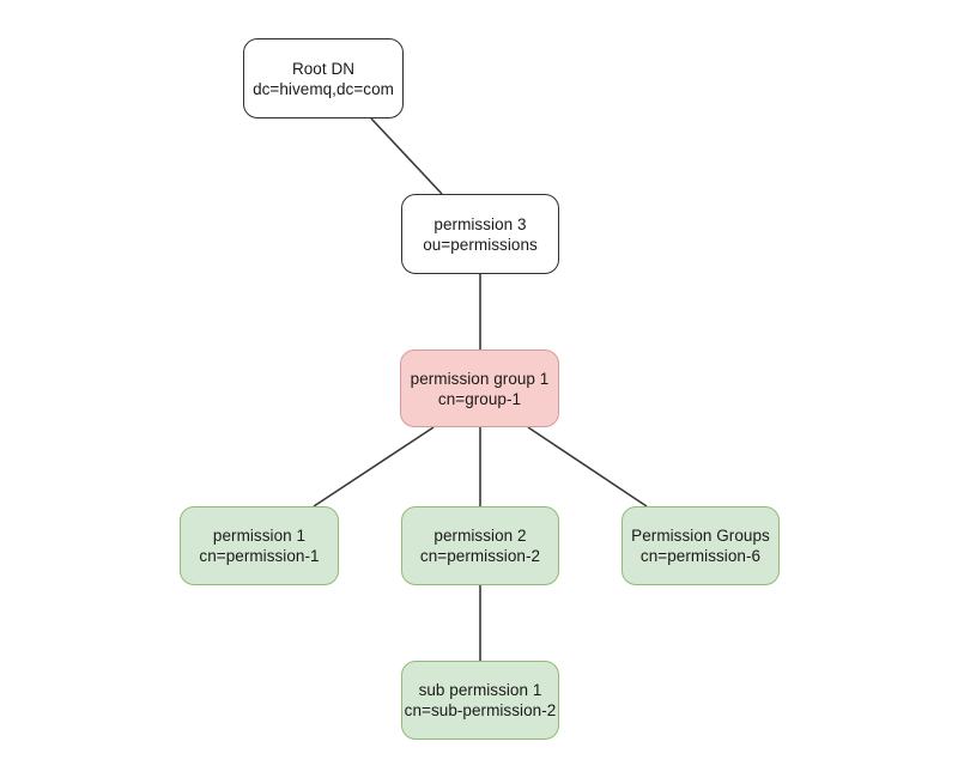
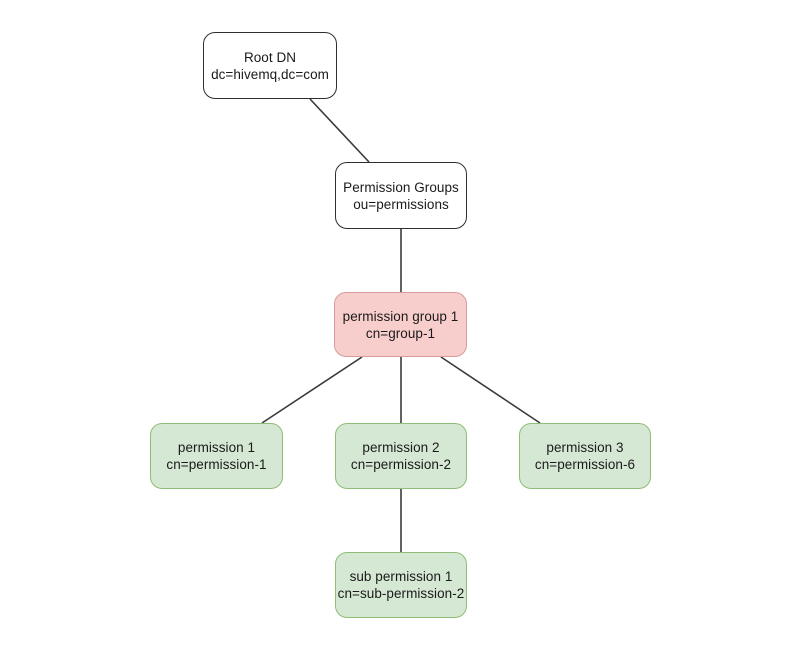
  Root DN
  dc=hivemq,dc=com
- permission 3
+ Permission Groups
  ou=permissions
  permission group 1
  cn=group-1
  permission 1
  cn=permission-1
  permission 2
  cn=permission-2
- Permission Groups
+ permission 3
  cn=permission-6
  sub permission 1
  cn=sub-permission-2
